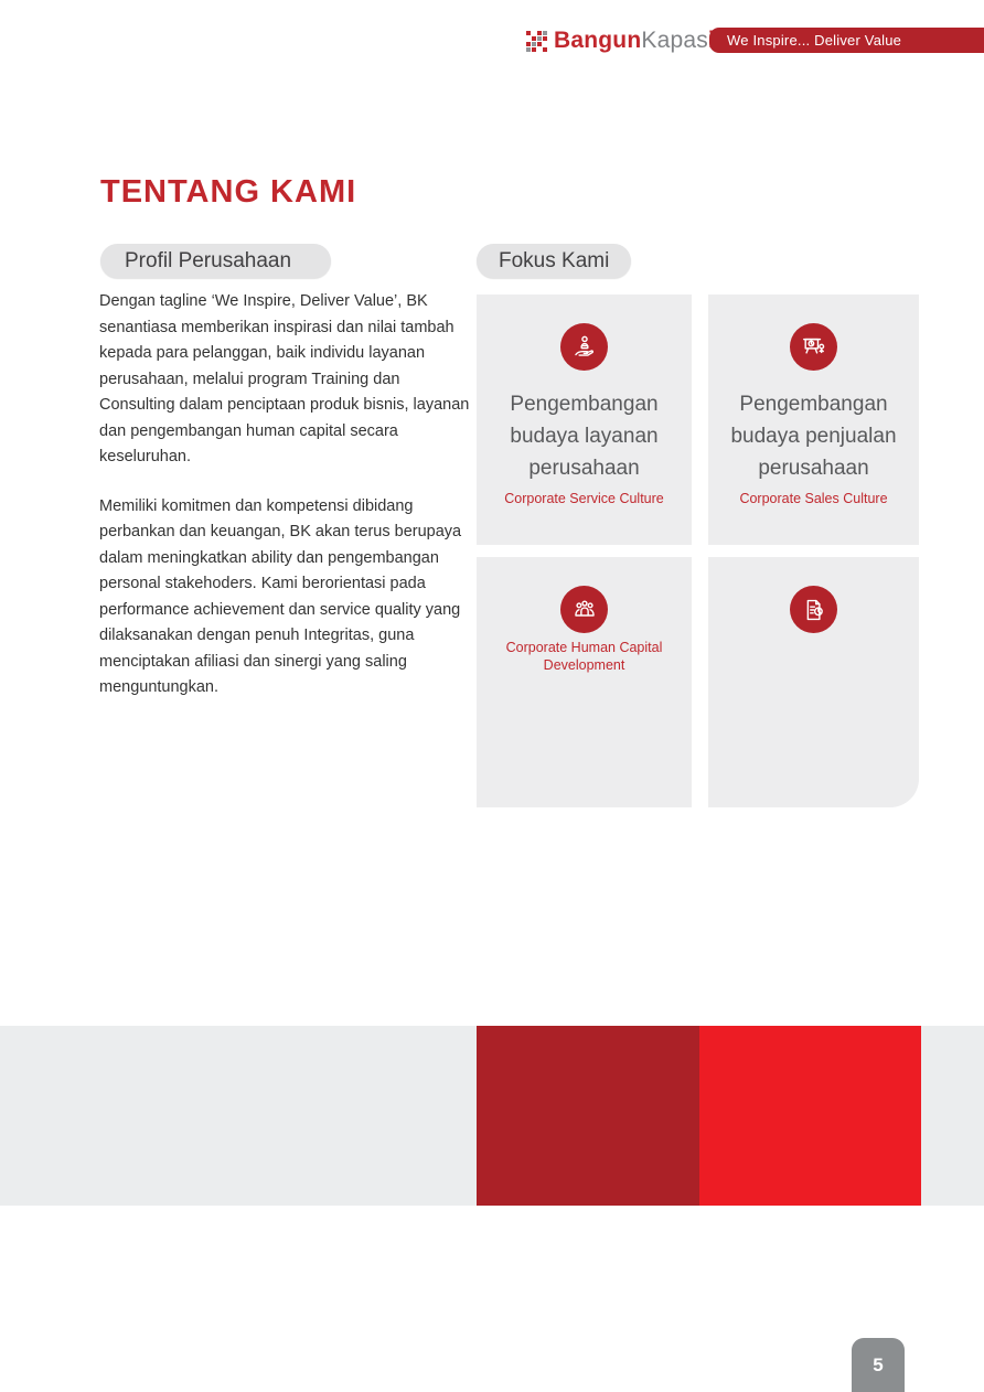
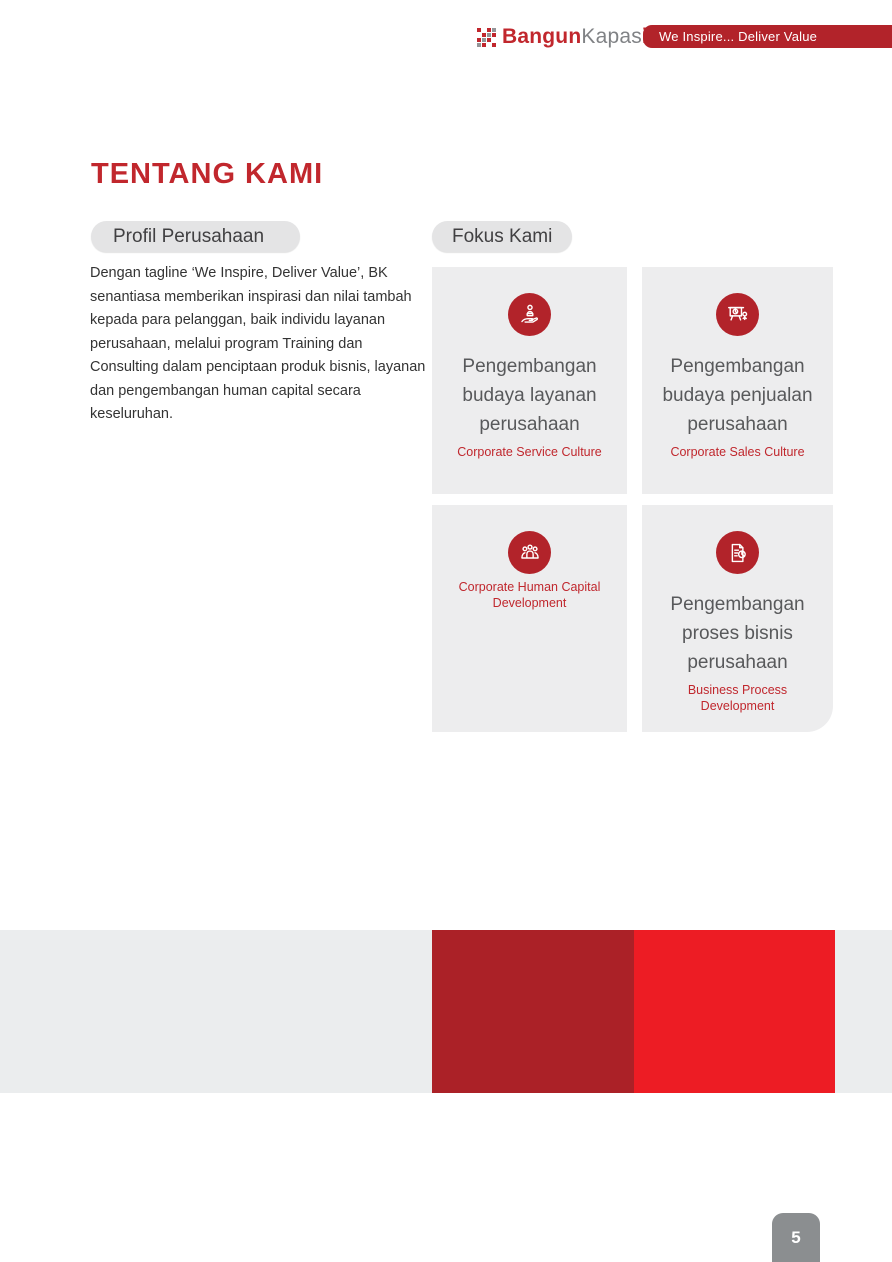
  Bangun
  Kapas
  We Inspire... Deliver Value
  TENTANG KAMI
  Profil Perusahaan
  Fokus Kami
  Dengan tagline ‘We Inspire, Deliver Value’, BK senantiasa memberikan inspirasi dan nilai tambah kepada para pelanggan, baik individu layanan perusahaan, melalui program Training dan Consulting dalam penciptaan produk bisnis, layanan dan pengembangan human capital secara keseluruhan.
- Memiliki komitmen dan kompetensi dibidang perbankan dan keuangan, BK akan terus berupaya dalam meningkatkan ability dan pengembangan personal stakehoders. Kami berorientasi pada performance achievement dan service quality yang dilaksanakan dengan penuh Integritas, guna menciptakan afiliasi dan sinergi yang saling menguntungkan.
  Pengembangan budaya layanan perusahaan
  Corporate Service Culture
  Pengembangan budaya penjualan perusahaan
  Corporate Sales Culture
  Corporate Human Capital Development
+ Pengembangan proses bisnis perusahaan
+ Business Process Development
  5
